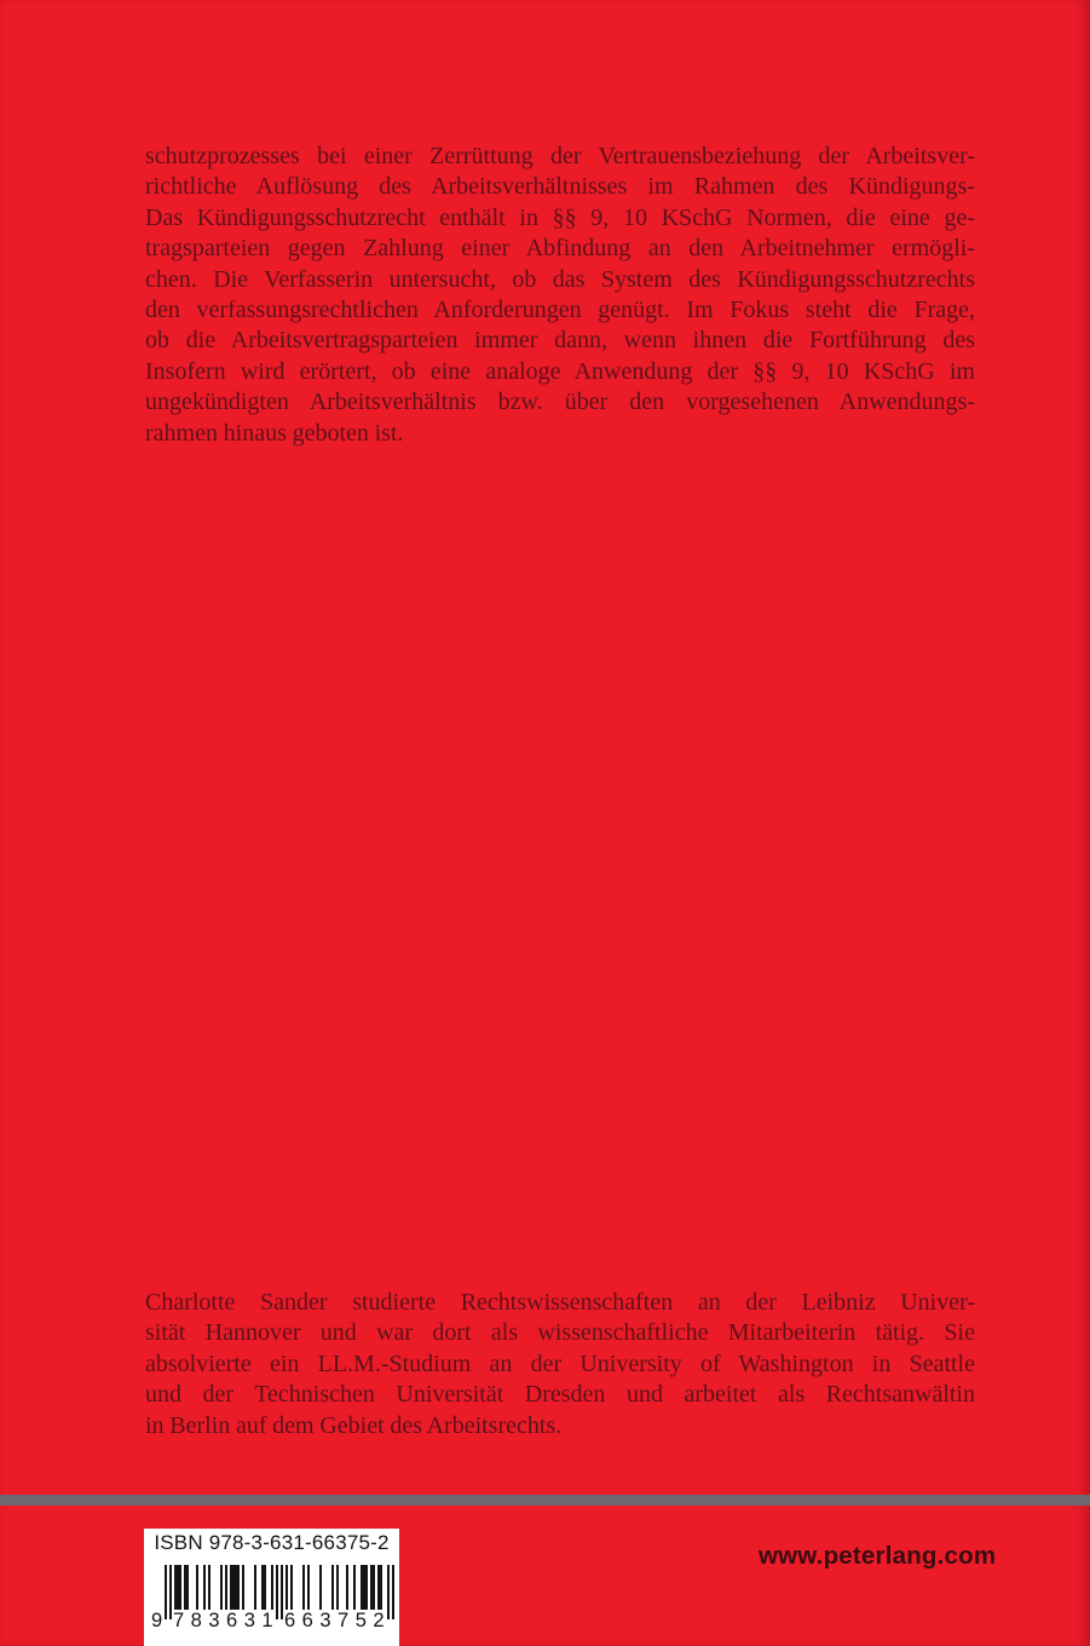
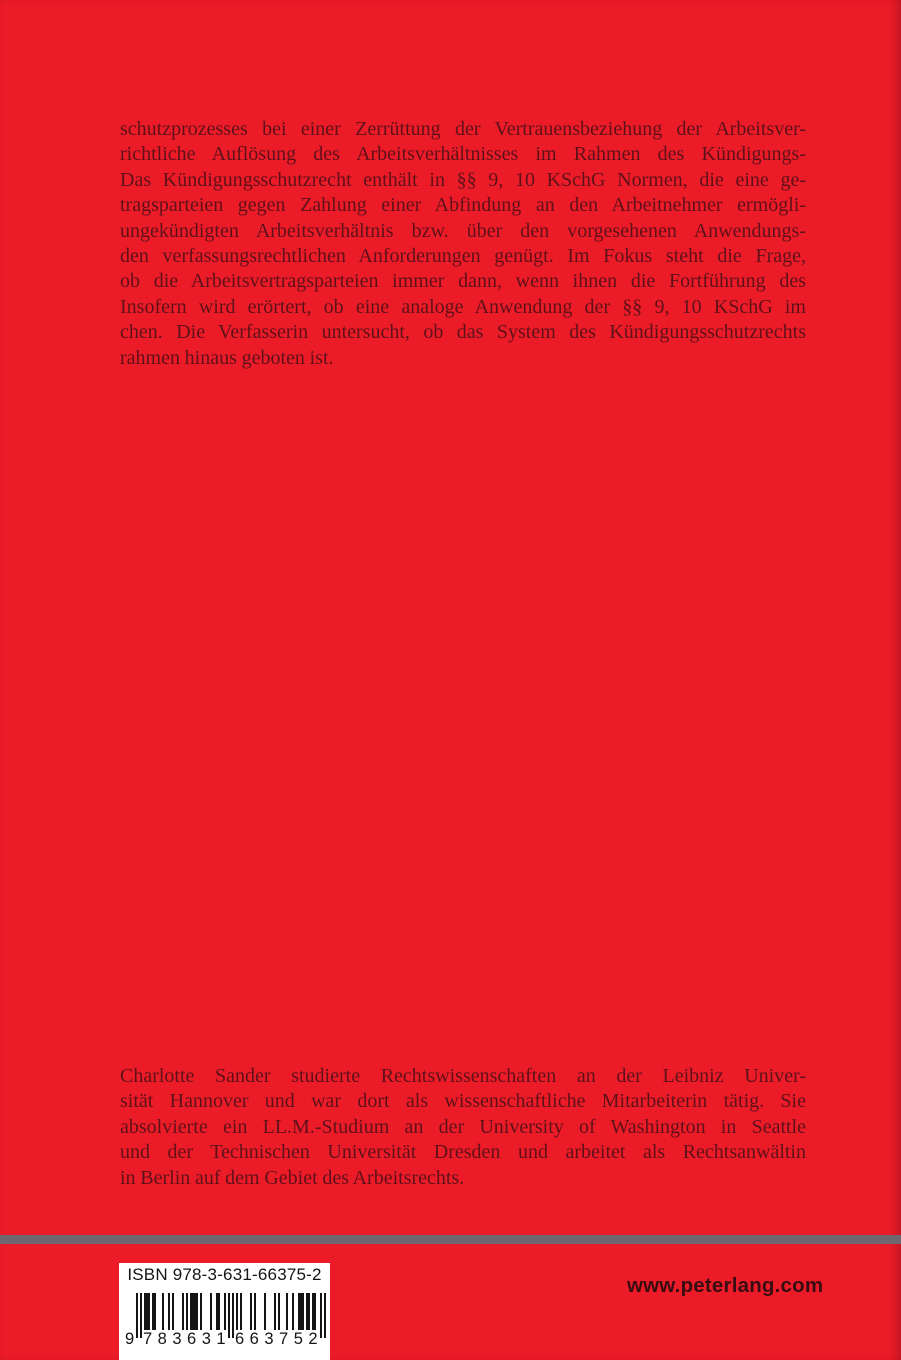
  schutzprozesses bei einer Zerrüttung der Vertrauensbeziehung der Arbeitsver-
  richtliche Auflösung des Arbeitsverhältnisses im Rahmen des Kündigungs-
  Das Kündigungsschutzrecht enthält in §§ 9, 10 KSchG Normen, die eine ge-
  tragsparteien gegen Zahlung einer Abfindung an den Arbeitnehmer ermögli-
- chen. Die Verfasserin untersucht, ob das System des Kündigungsschutzrechts
+ ungekündigten Arbeitsverhältnis bzw. über den vorgesehenen Anwendungs-
  den verfassungsrechtlichen Anforderungen genügt. Im Fokus steht die Frage,
  ob die Arbeitsvertragsparteien immer dann, wenn ihnen die Fortführung des
  Insofern wird erörtert, ob eine analoge Anwendung der §§ 9, 10 KSchG im
- ungekündigten Arbeitsverhältnis bzw. über den vorgesehenen Anwendungs-
+ chen. Die Verfasserin untersucht, ob das System des Kündigungsschutzrechts
  rahmen hinaus geboten ist.
  Charlotte Sander studierte Rechtswissenschaften an der Leibniz Univer-
  sität Hannover und war dort als wissenschaftliche Mitarbeiterin tätig. Sie
  absolvierte ein LL.M.-Studium an der University of Washington in Seattle
  und der Technischen Universität Dresden und arbeitet als Rechtsanwältin
  in Berlin auf dem Gebiet des Arbeitsrechts.
  ISBN 978-3-631-66375-2
  9
  783631
  663752
  www.peterlang.com
